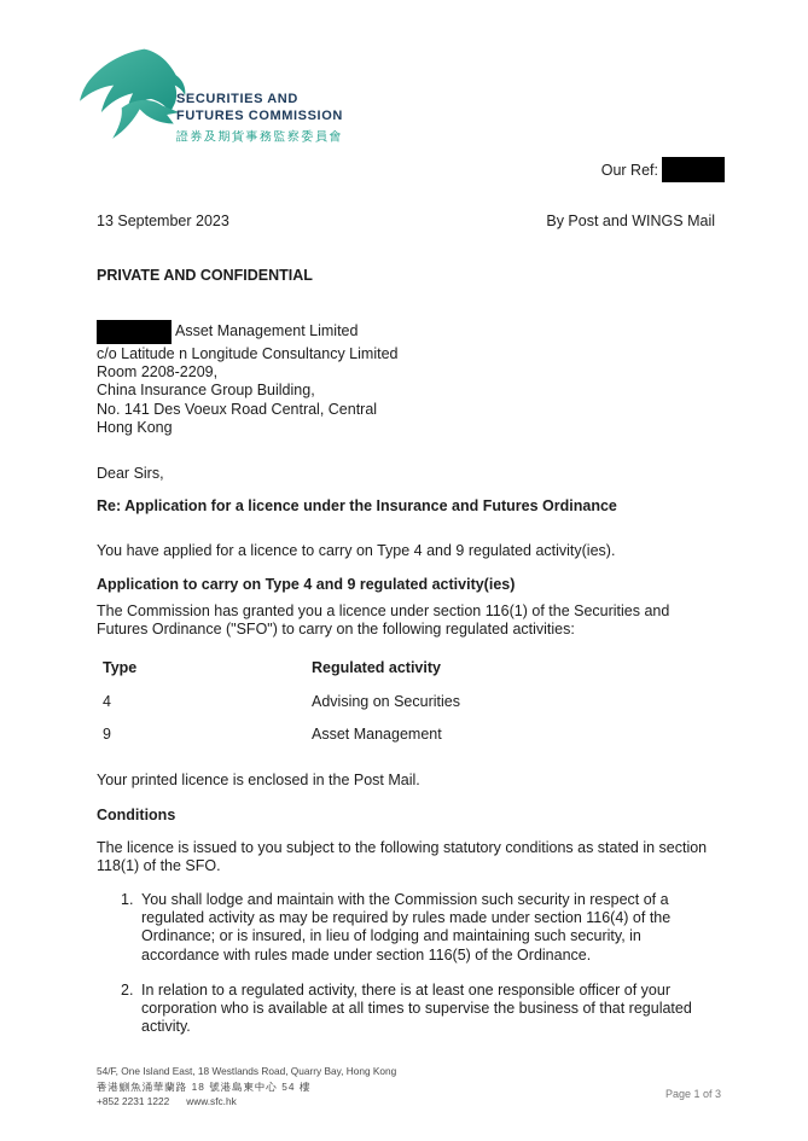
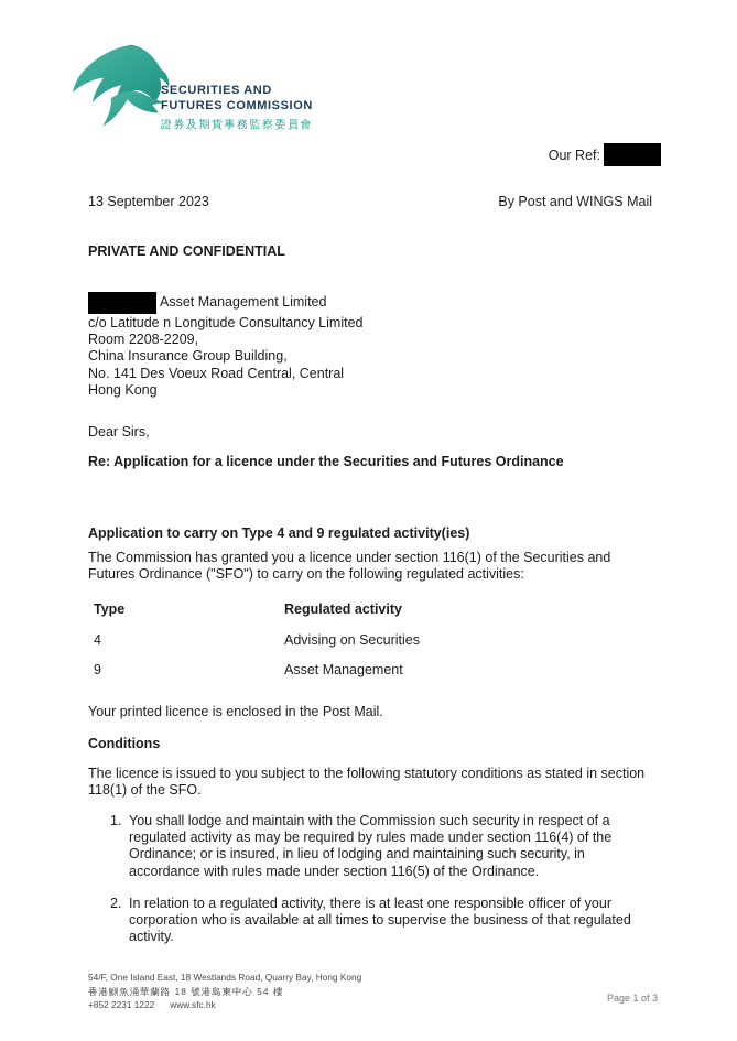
  SECURITIES AND
  FUTURES COMMISSION
  證券及期貨事務監察委員會
  Our Ref:
  13 September 2023
  By Post and WINGS Mail
  PRIVATE AND CONFIDENTIAL
  Asset Management Limited
  c/o Latitude n Longitude Consultancy Limited
  Room 2208-2209,
  China Insurance Group Building,
  No. 141 Des Voeux Road Central, Central
  Hong Kong
  Dear Sirs,
- Re: Application for a licence under the Insurance and Futures Ordinance
+ Re: Application for a licence under the Securities and Futures Ordinance
- You have applied for a licence to carry on Type 4 and 9 regulated activity(ies).
  Application to carry on Type 4 and 9 regulated activity(ies)
  The Commission has granted you a licence under section 116(1) of the Securities and Futures Ordinance ("SFO") to carry on the following regulated activities:
  Type
  Regulated activity
  4
  Advising on Securities
  9
  Asset Management
  Your printed licence is enclosed in the Post Mail.
  Conditions
  The licence is issued to you subject to the following statutory conditions as stated in section 118(1) of the SFO.
  1.
  You shall lodge and maintain with the Commission such security in respect of a regulated activity as may be required by rules made under section 116(4) of the Ordinance; or is insured, in lieu of lodging and maintaining such security, in accordance with rules made under section 116(5) of the Ordinance.
  2.
  In relation to a regulated activity, there is at least one responsible officer of your corporation who is available at all times to supervise the business of that regulated activity.
  54/F, One Island East, 18 Westlands Road, Quarry Bay, Hong Kong
  香港鰂魚涌華蘭路 18 號港島東中心 54 樓
  +852 2231 1222
  www.sfc.hk
  Page 1 of 3
